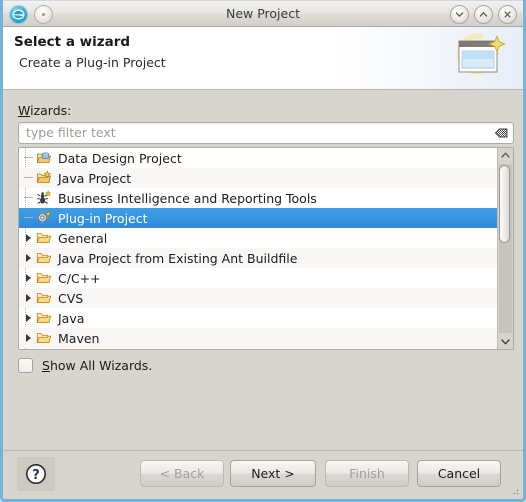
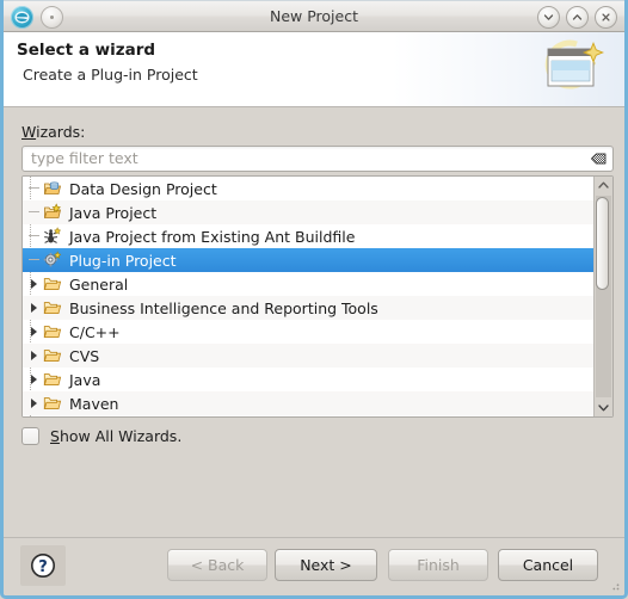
  New Project
  Select a wizard
  Create a Plug-in Project
  Wizards:
  type filter text
  Data Design Project
  Java Project
- Business Intelligence and Reporting Tools
+ Java Project from Existing Ant Buildfile
  Plug-in Project
  General
- Java Project from Existing Ant Buildfile
+ Business Intelligence and Reporting Tools
  C/C++
  CVS
  Java
  Maven
  Show All Wizards.
  ?
  < Back
  Next >
  Finish
  Cancel
